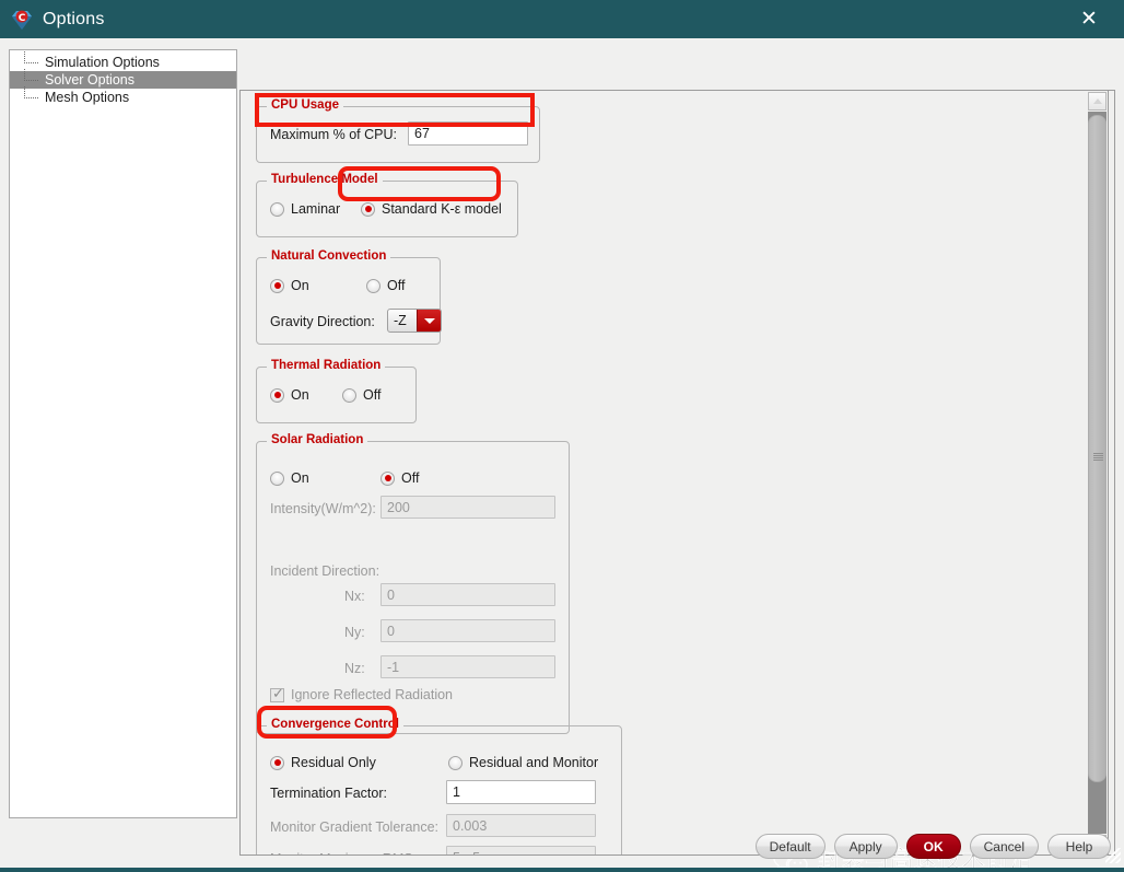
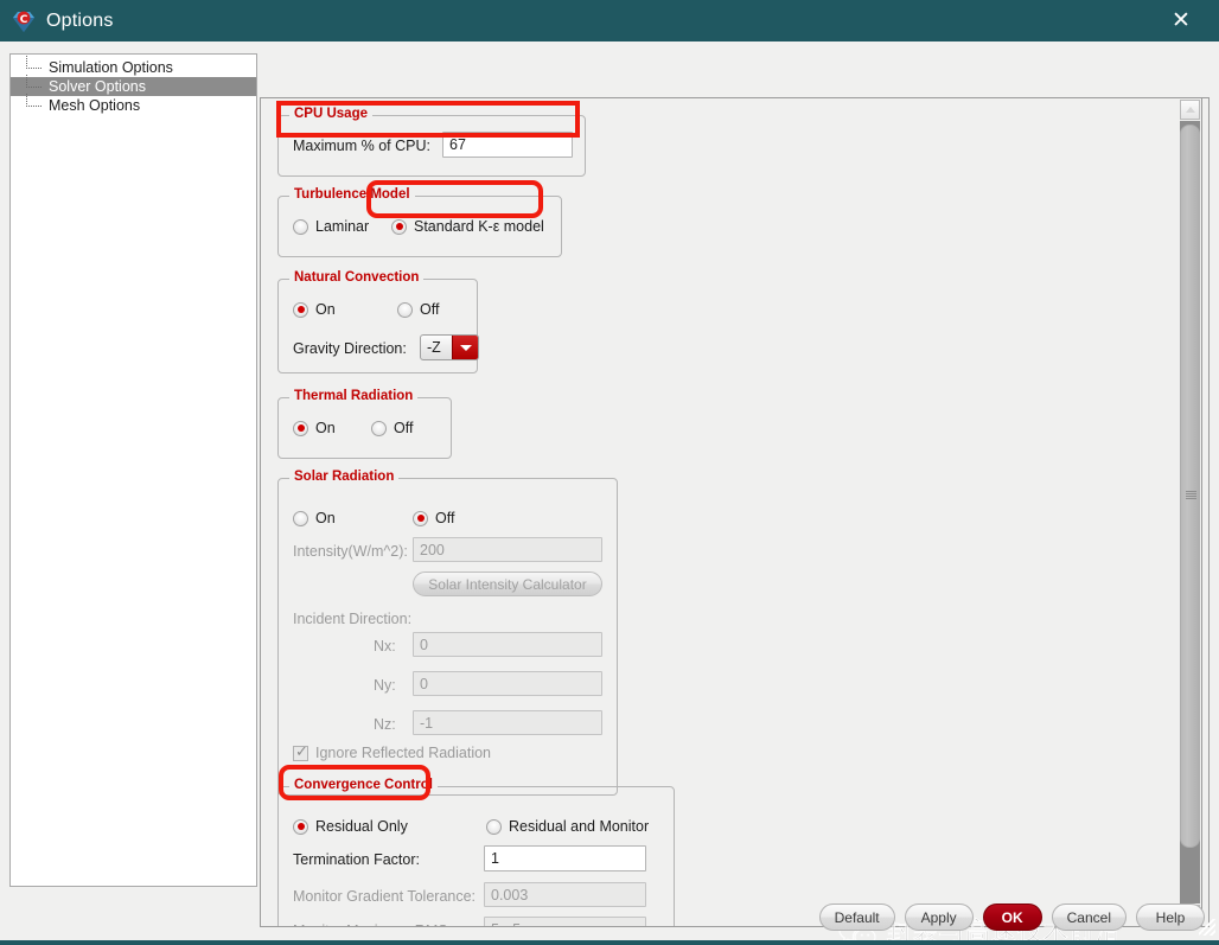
  C
  Options
  ✕
  Simulation Options
  Solver Options
  Mesh Options
  CPU Usage
  Maximum % of CPU:
  67
  Turbulence Model
  Laminar
  Standard K-ε model
  Natural Convection
  On
  Off
  Gravity Direction:
  -Z
  Thermal Radiation
  On
  Off
  Solar Radiation
  On
  Off
  Intensity(W/m^2):
  200
+ Solar Intensity Calculator
  Incident Direction:
  Nx:
  0
  Ny:
  0
  Nz:
  -1
  ✓
  Ignore Reflected Radiation
  Convergence Control
  Residual Only
  Residual and Monitor
  Termination Factor:
  1
  Monitor Gradient Tolerance:
  0.003
  封装与高速技术前沿
  Default
  Apply
  OK
  Cancel
  Help
